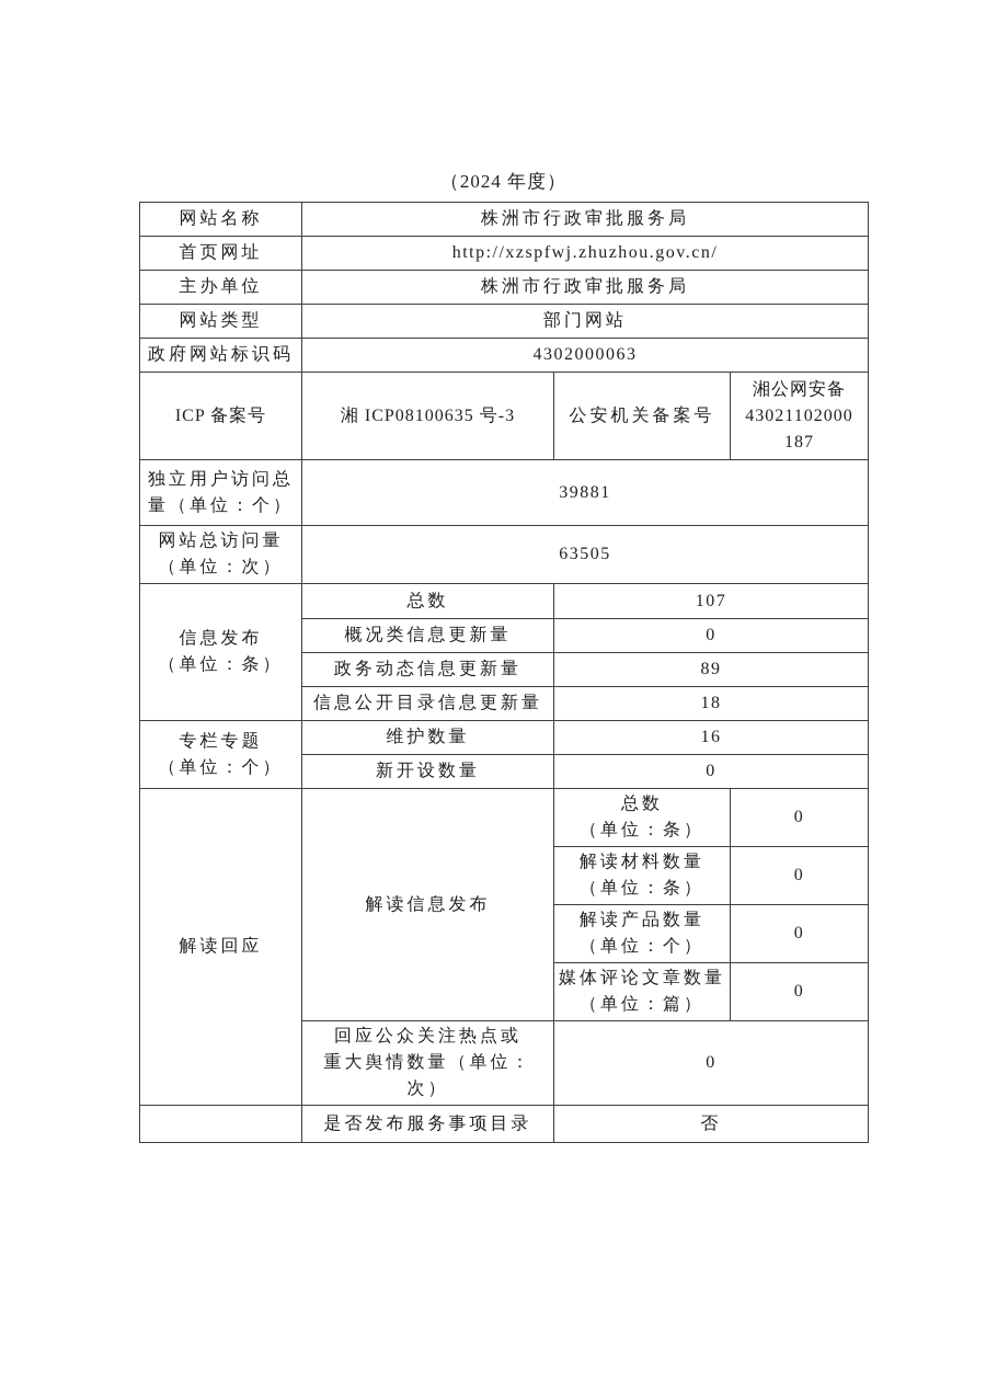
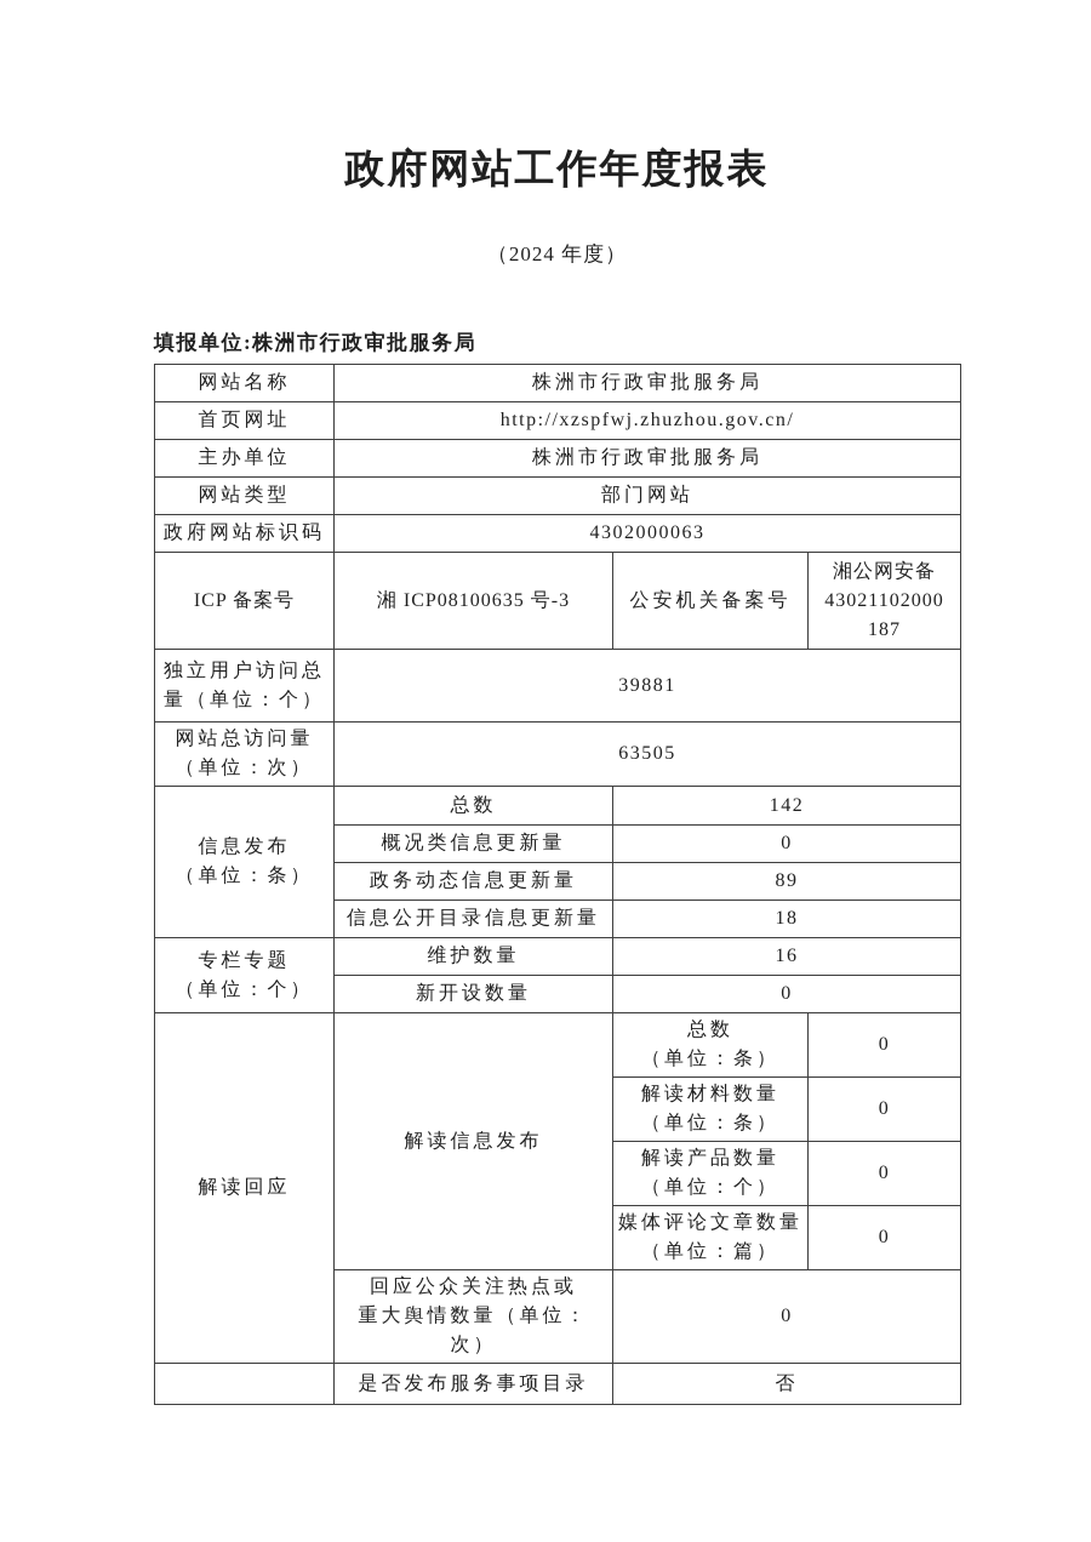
+ 政府网站工作年度报表
  （2024 年度）
+ 填报单位:株洲市行政审批服务局
  网站名称	株洲市行政审批服务局
  首页网址	http://xzspfwj.zhuzhou.gov.cn/
  主办单位	株洲市行政审批服务局
  网站类型	部门网站
  政府网站标识码	4302000063
  ICP 备案号	湘 ICP08100635 号-3	公安机关备案号	湘公网安备 43021102000 187
  独立用户访问总 量（单位：个）	39881
  网站总访问量 （单位：次）	63505
- 信息发布 （单位：条）	总数	107
+ 信息发布 （单位：条）	总数	142
  概况类信息更新量	0
  政务动态信息更新量	89
  信息公开目录信息更新量	18
  专栏专题 （单位：个）	维护数量	16
  新开设数量	0
  解读回应	解读信息发布	总数 （单位：条）	0
  解读材料数量 （单位：条）	0
  解读产品数量 （单位：个）	0
  媒体评论文章数量 （单位：篇）	0
  回应公众关注热点或 重大舆情数量（单位： 次）	0
  	是否发布服务事项目录	否
